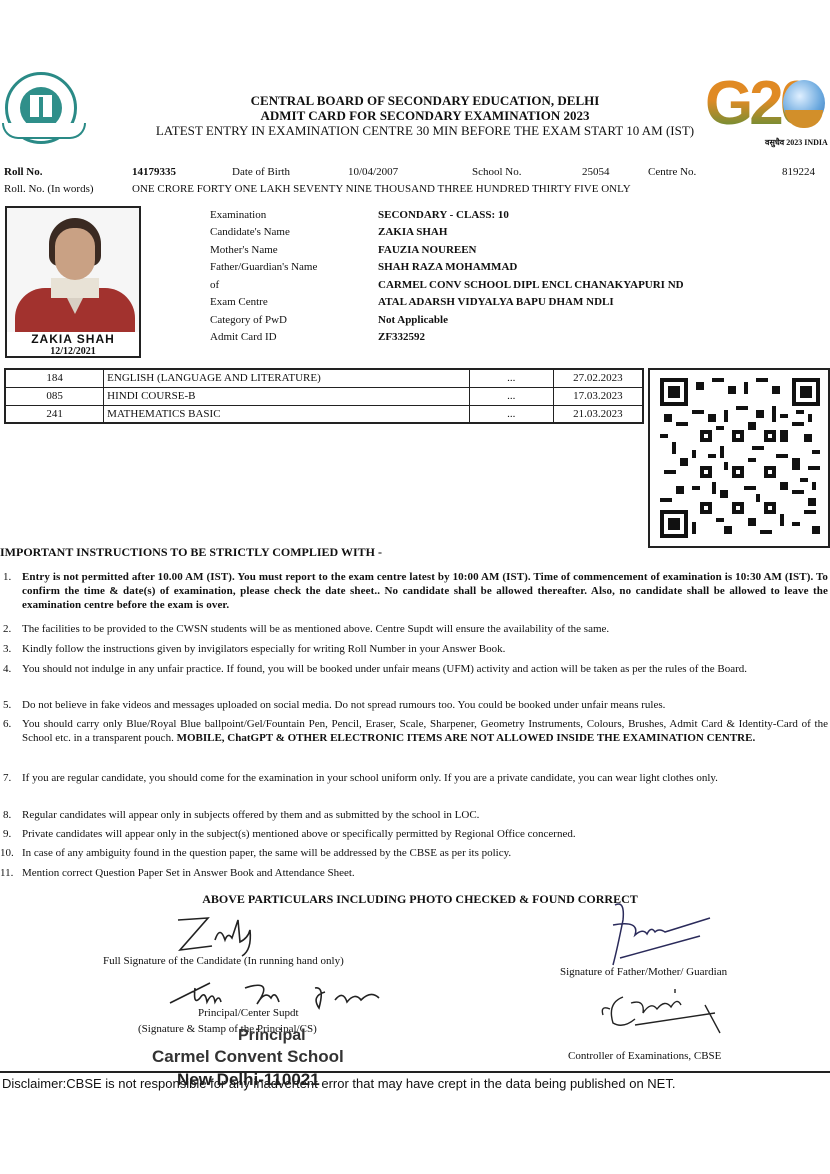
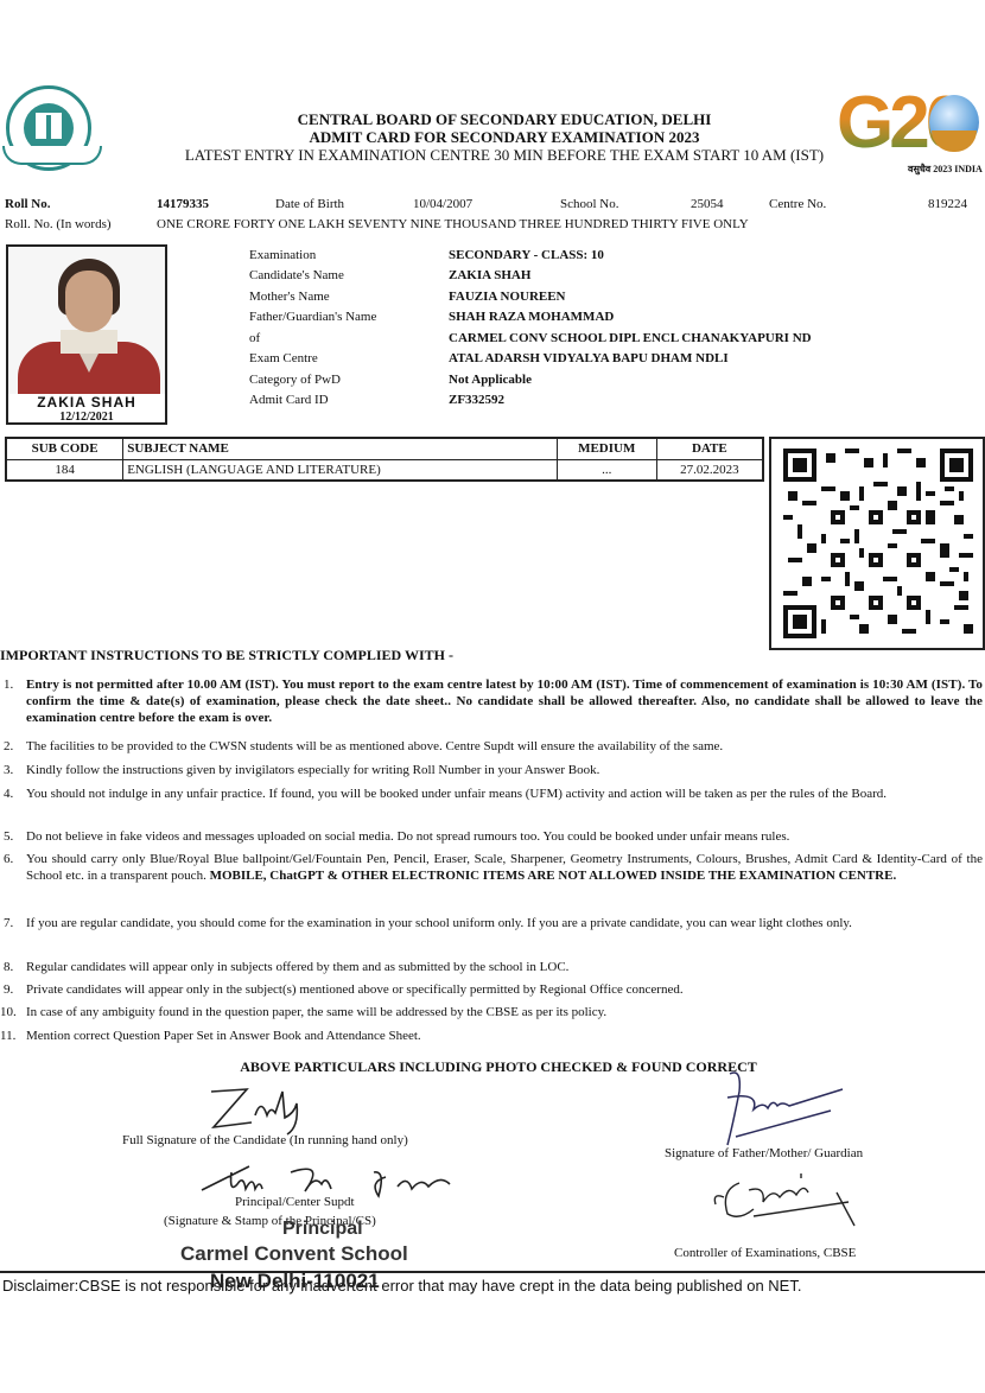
  CENTRAL BOARD OF SECONDARY EDUCATION, DELHI
  ADMIT CARD FOR SECONDARY EXAMINATION 2023
  LATEST ENTRY IN EXAMINATION CENTRE 30 MIN BEFORE THE EXAM START 10 AM (IST)
  वसुधैव 2023 INDIA
  Roll No.
  14179335
  Date of Birth
  10/04/2007
  School No.
  25054
  Centre No.
  819224
  Roll. No. (In words)
  ONE CRORE FORTY ONE LAKH SEVENTY NINE THOUSAND THREE HUNDRED THIRTY FIVE ONLY
  ZAKIA SHAH
  12/12/2021
  Examination
  SECONDARY - CLASS: 10
  Candidate's Name
  ZAKIA SHAH
  Mother's Name
  FAUZIA NOUREEN
  Father/Guardian's Name
  SHAH RAZA MOHAMMAD
  of
  CARMEL CONV SCHOOL DIPL ENCL CHANAKYAPURI ND
  Exam Centre
  ATAL ADARSH VIDYALYA BAPU DHAM NDLI
  Category of PwD
  Not Applicable
  Admit Card ID
  ZF332592
+ SUB CODE	SUBJECT NAME	MEDIUM	DATE
  184	ENGLISH (LANGUAGE AND LITERATURE)	...	27.02.2023
- 085	HINDI COURSE-B	...	17.03.2023
- 241	MATHEMATICS BASIC	...	21.03.2023
  IMPORTANT INSTRUCTIONS TO BE STRICTLY COMPLIED WITH -
  1.
  Entry is not permitted after 10.00 AM (IST). You must report to the exam centre latest by 10:00 AM (IST). Time of commencement of examination is 10:30 AM (IST). To confirm the time & date(s) of examination, please check the date sheet.. No candidate shall be allowed thereafter. Also, no candidate shall be allowed to leave the examination centre before the exam is over.
  2.
  The facilities to be provided to the CWSN students will be as mentioned above. Centre Supdt will ensure the availability of the same.
  3.
  Kindly follow the instructions given by invigilators especially for writing Roll Number in your Answer Book.
  4.
  You should not indulge in any unfair practice. If found, you will be booked under unfair means (UFM) activity and action will be taken as per the rules of the Board.
  5.
  Do not believe in fake videos and messages uploaded on social media. Do not spread rumours too. You could be booked under unfair means rules.
  6.
  You should carry only Blue/Royal Blue ballpoint/Gel/Fountain Pen, Pencil, Eraser, Scale, Sharpener, Geometry Instruments, Colours, Brushes, Admit Card & Identity-Card of the School etc. in a transparent pouch. MOBILE, ChatGPT & OTHER ELECTRONIC ITEMS ARE NOT ALLOWED INSIDE THE EXAMINATION CENTRE.
  7.
  If you are regular candidate, you should come for the examination in your school uniform only. If you are a private candidate, you can wear light clothes only.
  8.
  Regular candidates will appear only in subjects offered by them and as submitted by the school in LOC.
  9.
  Private candidates will appear only in the subject(s) mentioned above or specifically permitted by Regional Office concerned.
  10.
  In case of any ambiguity found in the question paper, the same will be addressed by the CBSE as per its policy.
  11.
  Mention correct Question Paper Set in Answer Book and Attendance Sheet.
  ABOVE PARTICULARS INCLUDING PHOTO CHECKED & FOUND CORRECT
  Full Signature of the Candidate (In running hand only)
  Signature of Father/Mother/ Guardian
  Principal/Center Supdt
  (Signature & Stamp of the Principal/CS)
  Principal
  Carmel Convent School
  Controller of Examinations, CBSE
  Disclaimer:CBSE is not responsible for any inadvertent error that may have crept in the data being published on NET.
  New Delhi-110021
